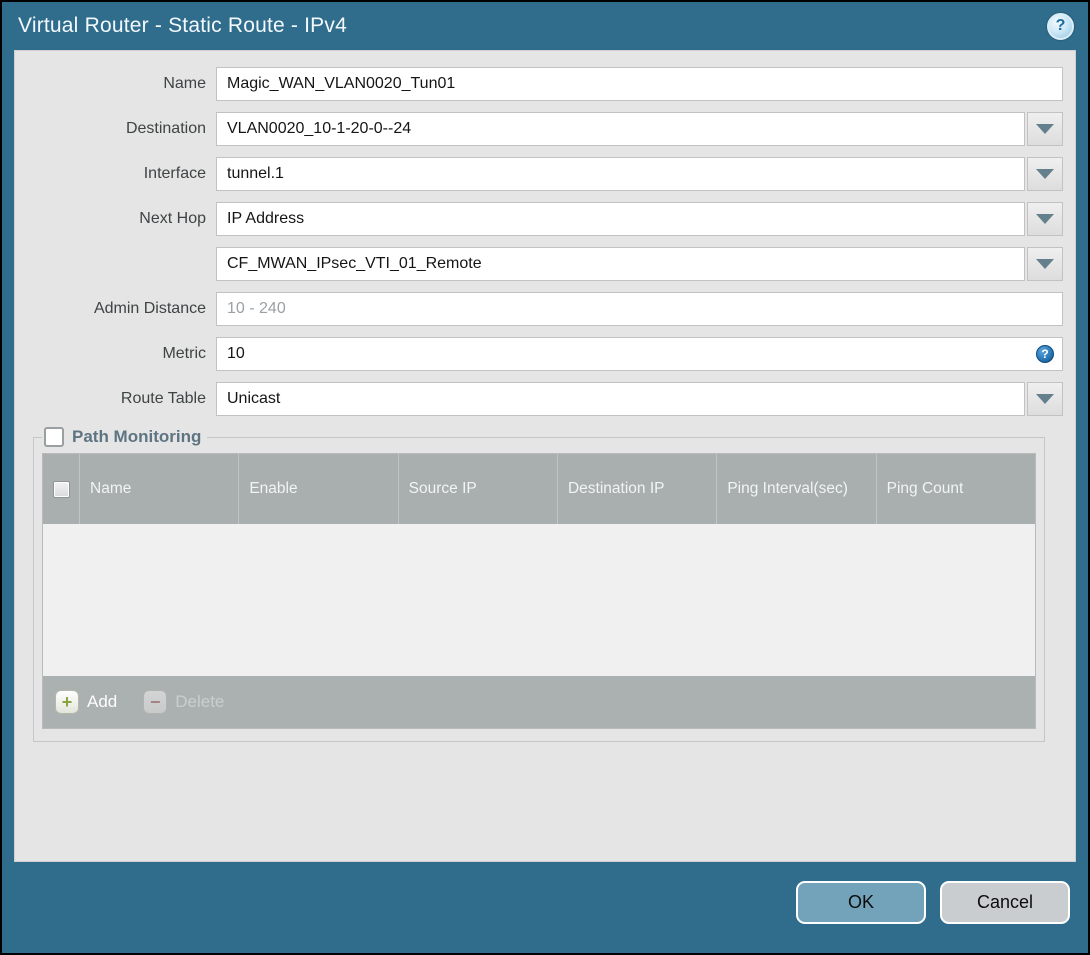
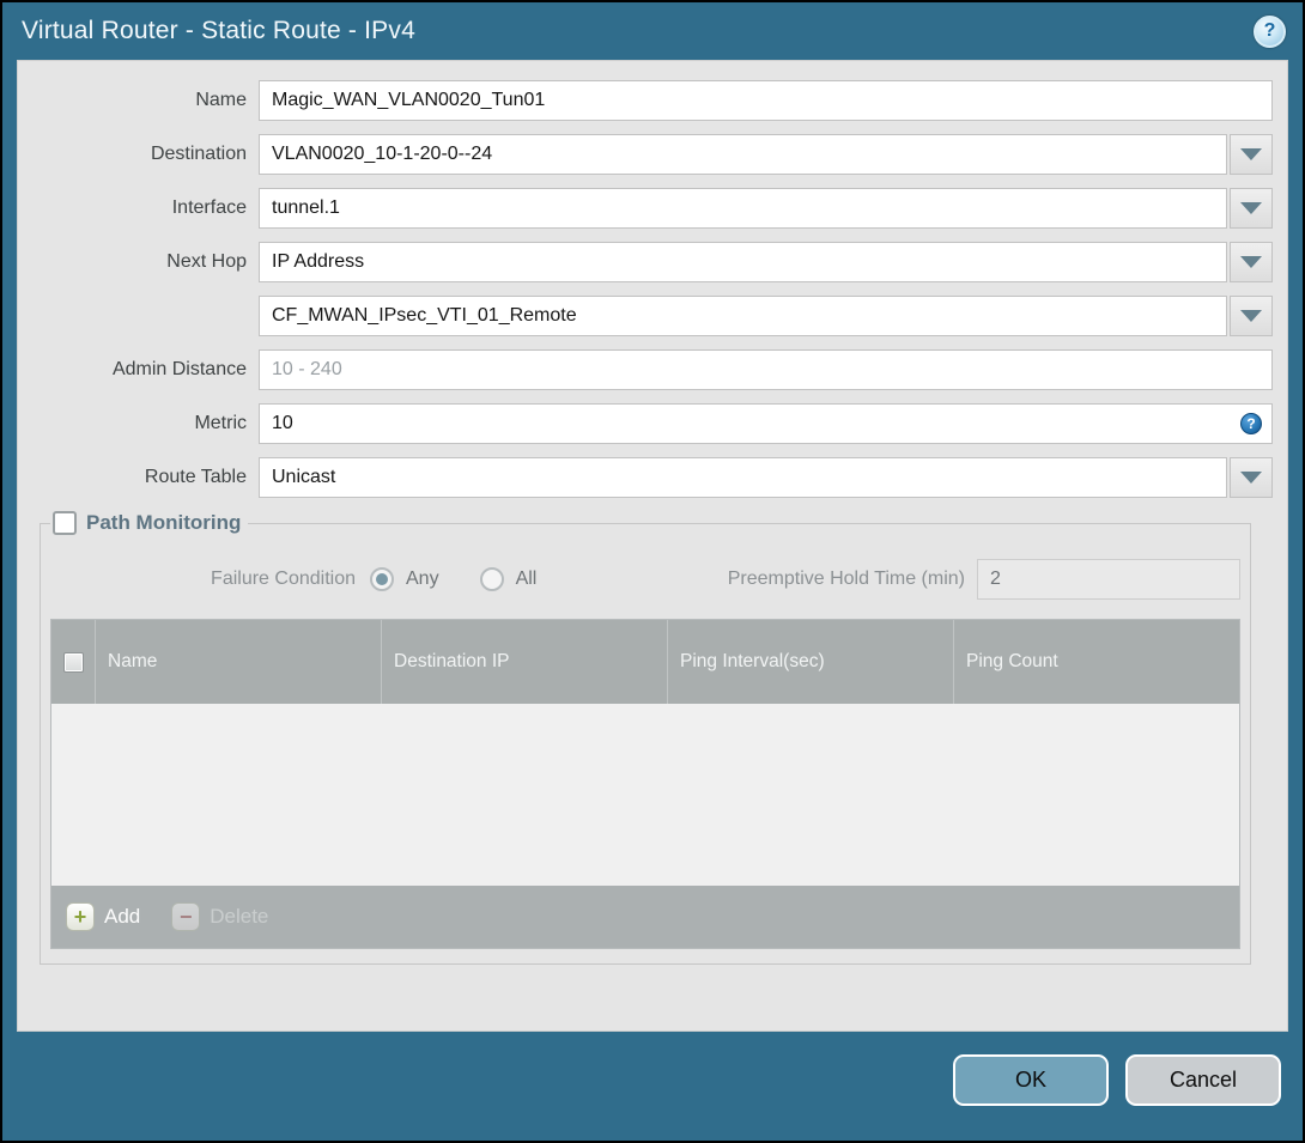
  Virtual Router - Static Route - IPv4
  ?
  Name
  Magic_WAN_VLAN0020_Tun01
  Destination
  VLAN0020_10-1-20-0--24
  Interface
  tunnel.1
  Next Hop
  IP Address
  CF_MWAN_IPsec_VTI_01_Remote
  Admin Distance
  10 - 240
  Metric
  10
  ?
  Route Table
  Unicast
  Path Monitoring
+ Failure Condition
+ Any
+ All
+ Preemptive Hold Time (min)
+ 2
  Name
- Enable
- Source IP
  Destination IP
  Ping Interval(sec)
  Ping Count
  +
  Add
  −
  Delete
  OK
  Cancel
